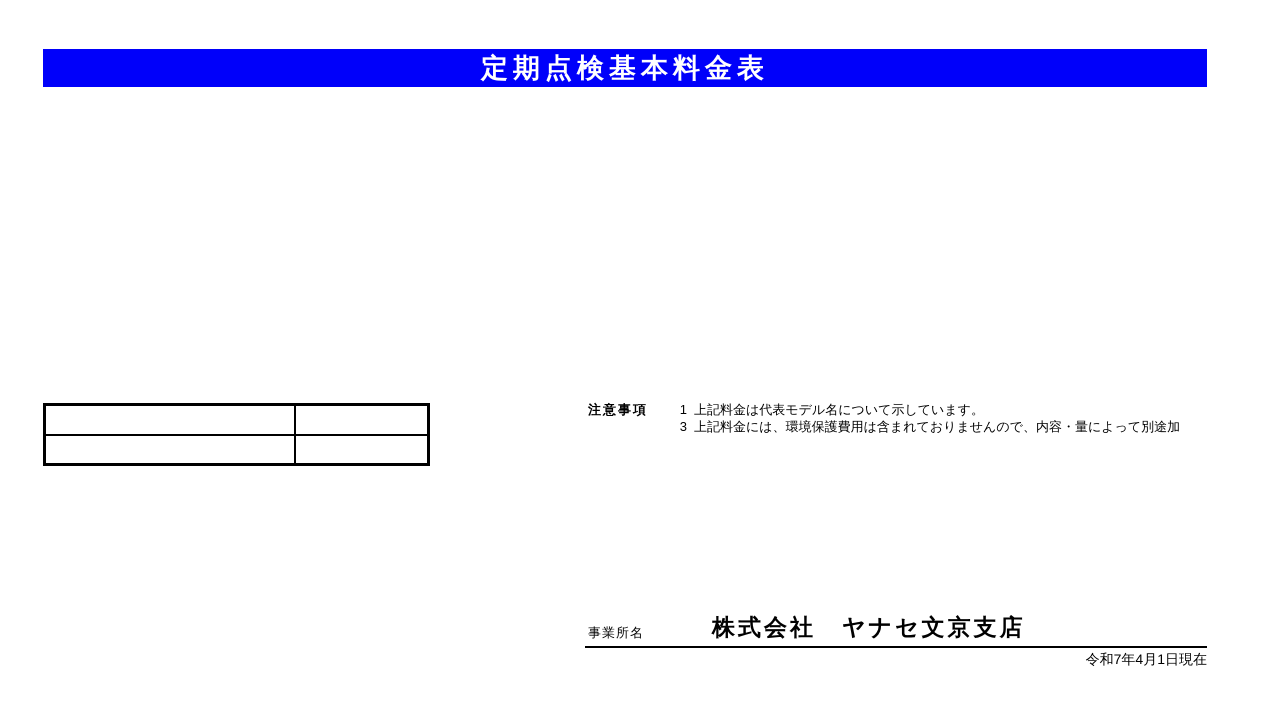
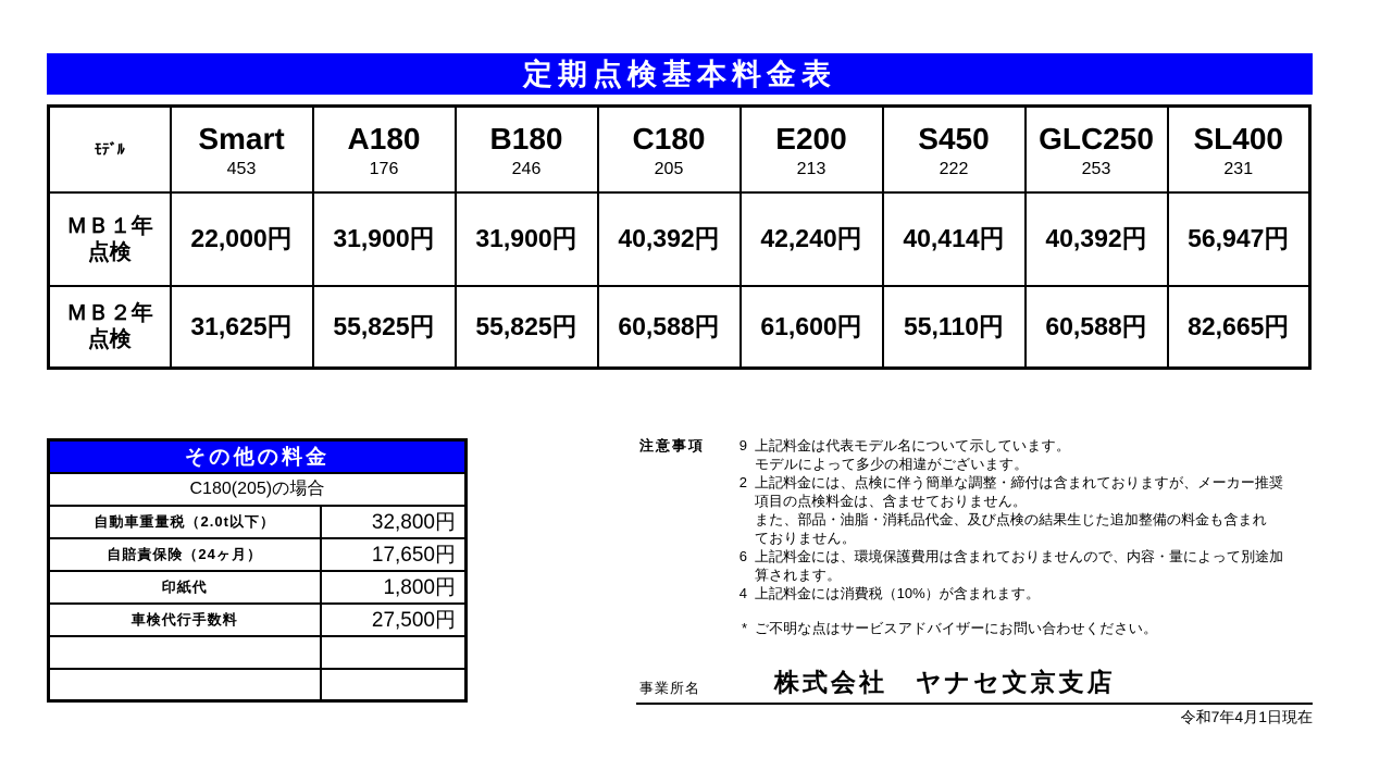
  定期点検基本料金表
+ ﾓﾃﾞﾙ	Smart 453	A180 176	B180 246	C180 205	E200 213	S450 222	GLC250 253	SL400 231
+ ＭＢ１年 点検	22,000円	31,900円	31,900円	40,392円	42,240円	40,414円	40,392円	56,947円
+ ＭＢ２年 点検	31,625円	55,825円	55,825円	60,588円	61,600円	55,110円	60,588円	82,665円
+ その他の料金
+ C180(205)の場合
+ 自動車重量税（2.0t以下）	32,800円
+ 自賠責保険（24ヶ月）	17,650円
+ 印紙代	1,800円
+ 車検代行手数料	27,500円
  注意事項
- 1
+ 9
  上記料金は代表モデル名について示しています。
+ モデルによって多少の相違がございます。
+ 2
+ 上記料金には、点検に伴う簡単な調整・締付は含まれておりますが、メーカー推奨
+ 項目の点検料金は、含ませておりません。
+ また、部品・油脂・消耗品代金、及び点検の結果生じた追加整備の料金も含まれ
+ ておりません。
- 3
+ 6
  上記料金には、環境保護費用は含まれておりませんので、内容・量によって別途加
+ 算されます。
+ 4
+ 上記料金には消費税（10%）が含まれます。
+ *
+ ご不明な点はサービスアドバイザーにお問い合わせください。
  事業所名
  株式会社 ヤナセ文京支店
  令和7年4月1日現在
